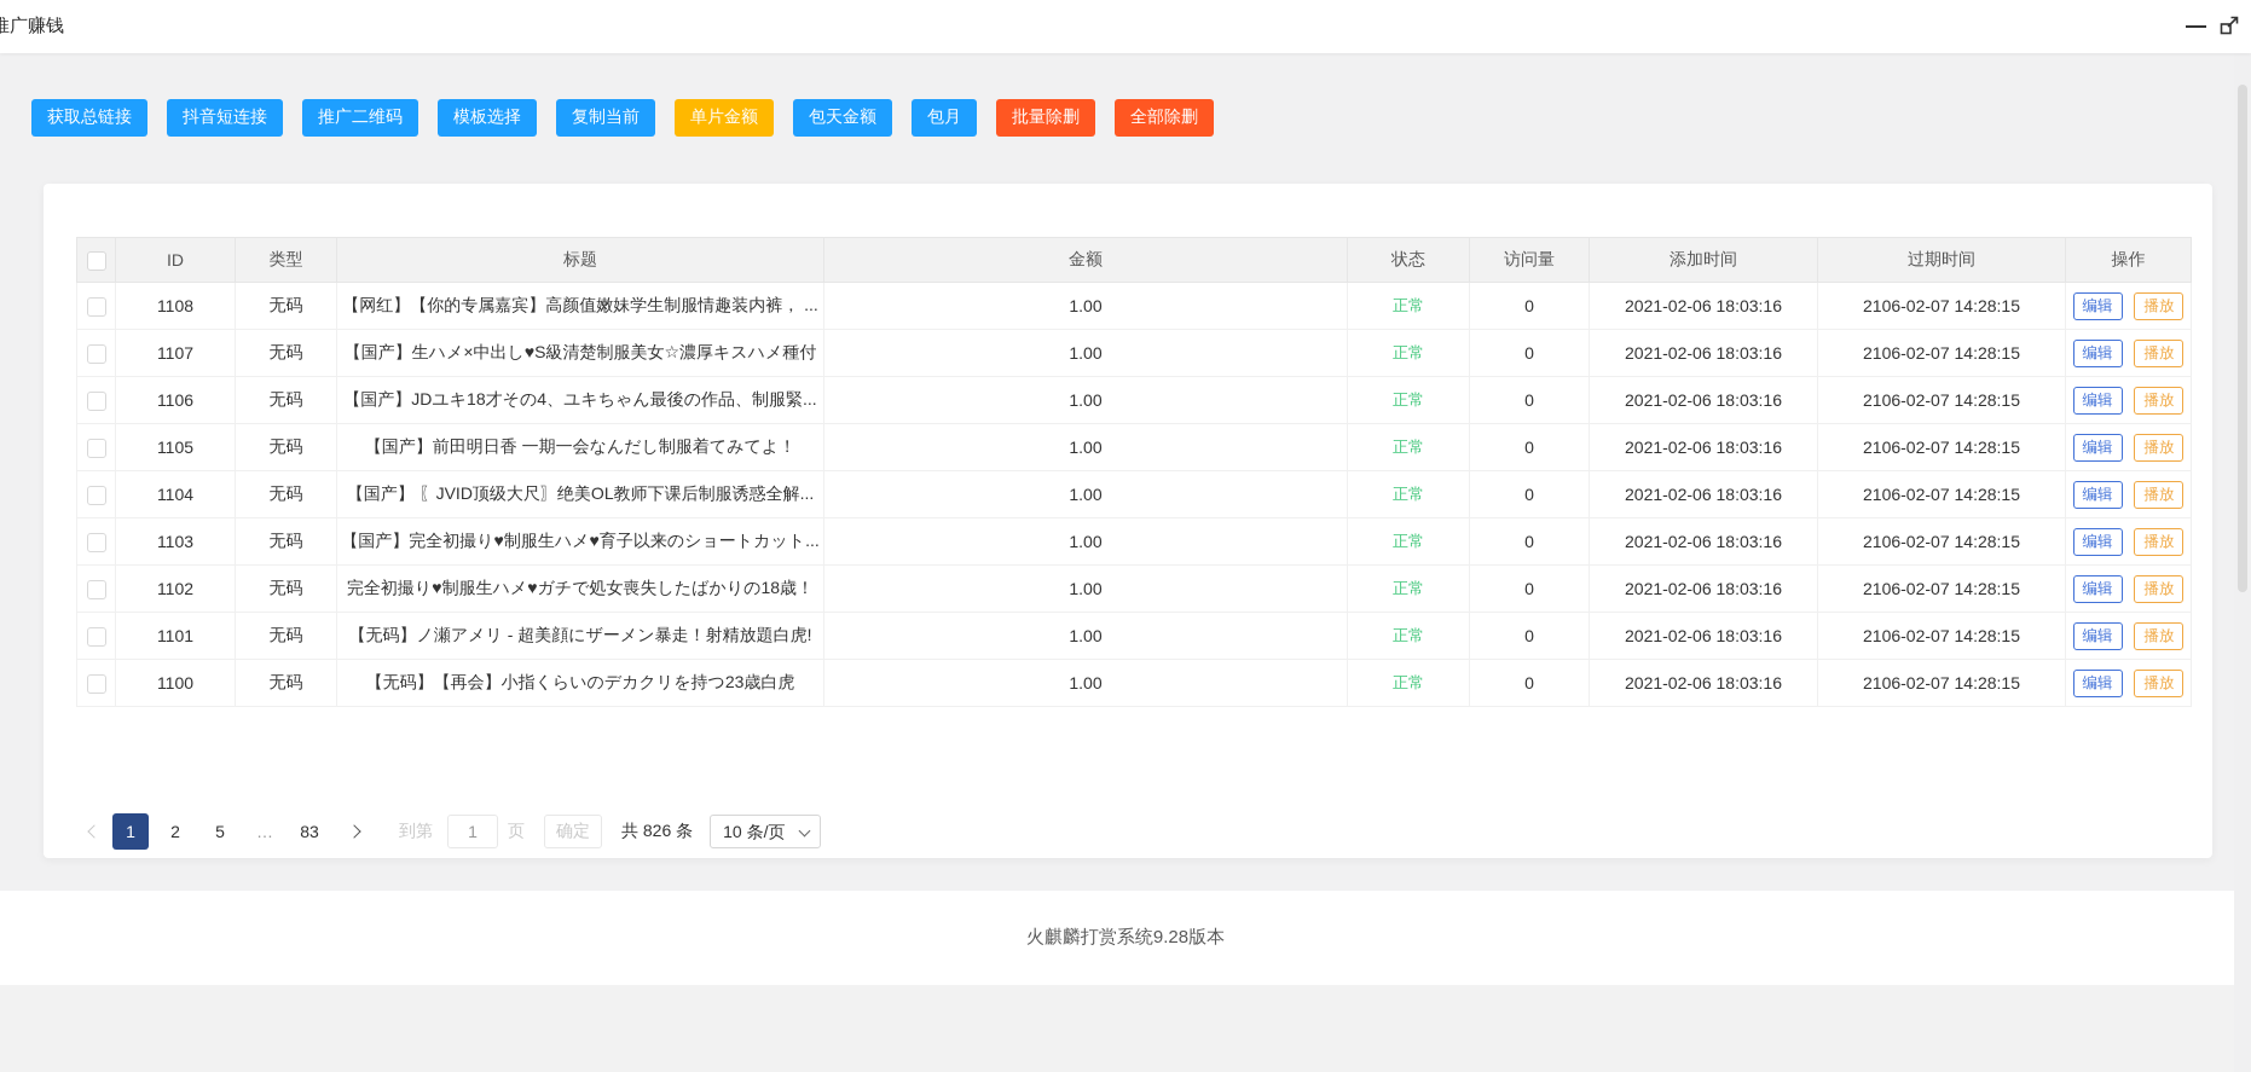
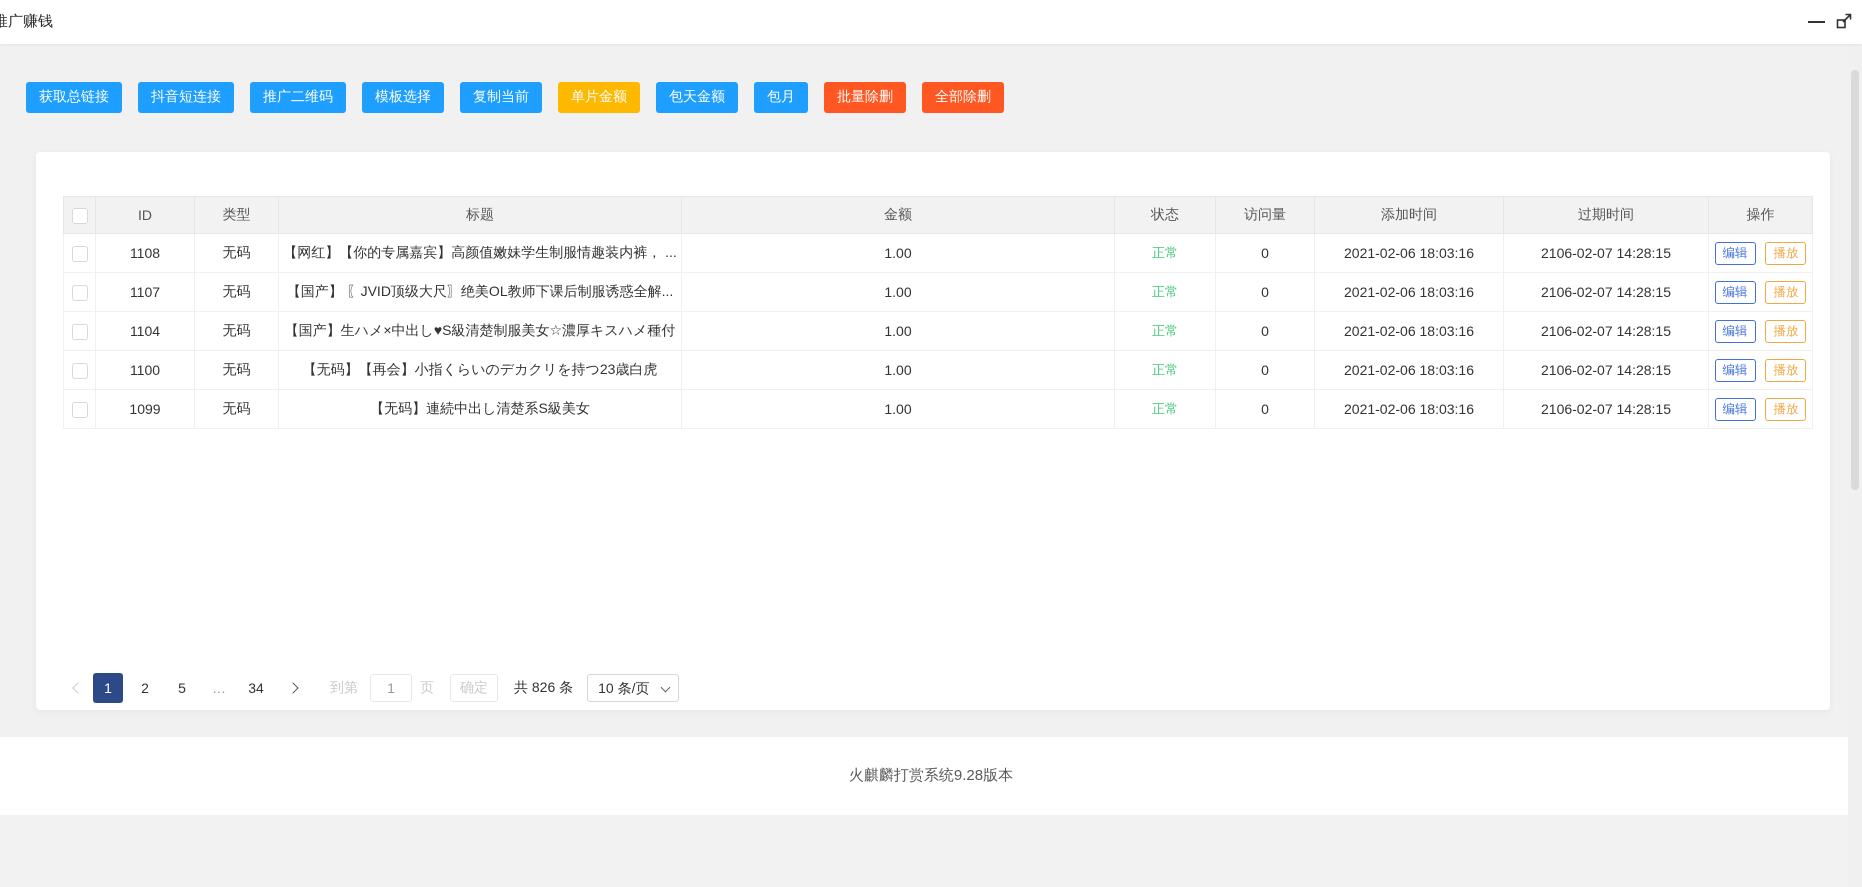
  推广赚钱
  获取总链接
  抖音短连接
  推广二维码
  模板选择
  复制当前
  单片金额
  包天金额
  包月
  批量除删
  全部除删
  	ID	类型	标题	金额	状态	访问量	添加时间	过期时间	操作
  	1108	无码	【网红】【你的专属嘉宾】高颜值嫩妹学生制服情趣装内裤， ...	1.00	正常	0	2021-02-06 18:03:16	2106-02-07 14:28:15	编辑 播放
- 	1107	无码	【国产】生ハメ×中出し♥S級清楚制服美女☆濃厚キスハメ種付	1.00	正常	0	2021-02-06 18:03:16	2106-02-07 14:28:15	编辑 播放
+ 	1107	无码	【国产】 〖JVID顶级大尺〗绝美OL教师下课后制服诱惑全解...	1.00	正常	0	2021-02-06 18:03:16	2106-02-07 14:28:15	编辑 播放
- 	1106	无码	【国产】JDユキ18才その4、ユキちゃん最後の作品、制服緊...	1.00	正常	0	2021-02-06 18:03:16	2106-02-07 14:28:15	编辑 播放
- 	1105	无码	【国产】前田明日香 一期一会なんだし制服着てみてよ！	1.00	正常	0	2021-02-06 18:03:16	2106-02-07 14:28:15	编辑 播放
- 	1104	无码	【国产】 〖JVID顶级大尺〗绝美OL教师下课后制服诱惑全解...	1.00	正常	0	2021-02-06 18:03:16	2106-02-07 14:28:15	编辑 播放
+ 	1104	无码	【国产】生ハメ×中出し♥S級清楚制服美女☆濃厚キスハメ種付	1.00	正常	0	2021-02-06 18:03:16	2106-02-07 14:28:15	编辑 播放
- 	1103	无码	【国产】完全初撮り♥制服生ハメ♥育子以来のショートカット...	1.00	正常	0	2021-02-06 18:03:16	2106-02-07 14:28:15	编辑 播放
- 	1102	无码	完全初撮り♥制服生ハメ♥ガチで処女喪失したばかりの18歳！	1.00	正常	0	2021-02-06 18:03:16	2106-02-07 14:28:15	编辑 播放
- 	1101	无码	【无码】ノ瀬アメリ - 超美顔にザーメン暴走！射精放題白虎!	1.00	正常	0	2021-02-06 18:03:16	2106-02-07 14:28:15	编辑 播放
  	1100	无码	【无码】【再会】小指くらいのデカクリを持つ23歳白虎	1.00	正常	0	2021-02-06 18:03:16	2106-02-07 14:28:15	编辑 播放
+ 	1099	无码	【无码】連続中出し清楚系S級美女	1.00	正常	0	2021-02-06 18:03:16	2106-02-07 14:28:15	编辑 播放
  1
  2
  5
  …
- 83
+ 34
  到第
  1
  页
  确定
  共 826 条
  10 条/页
  火麒麟打赏系统9.28版本
